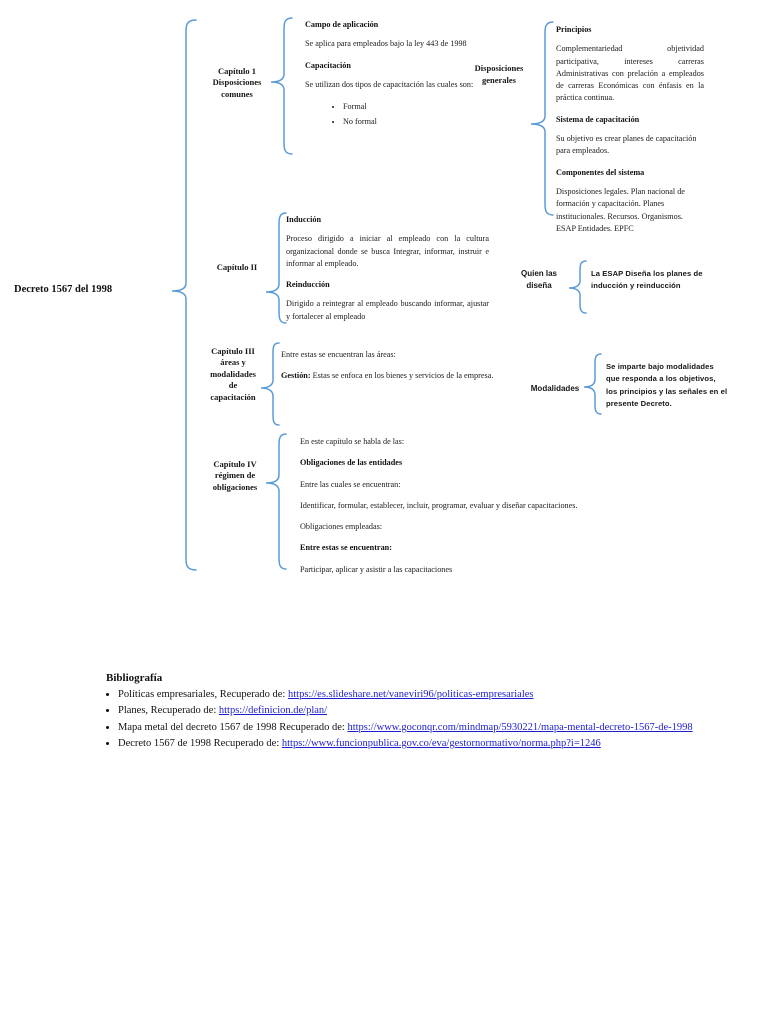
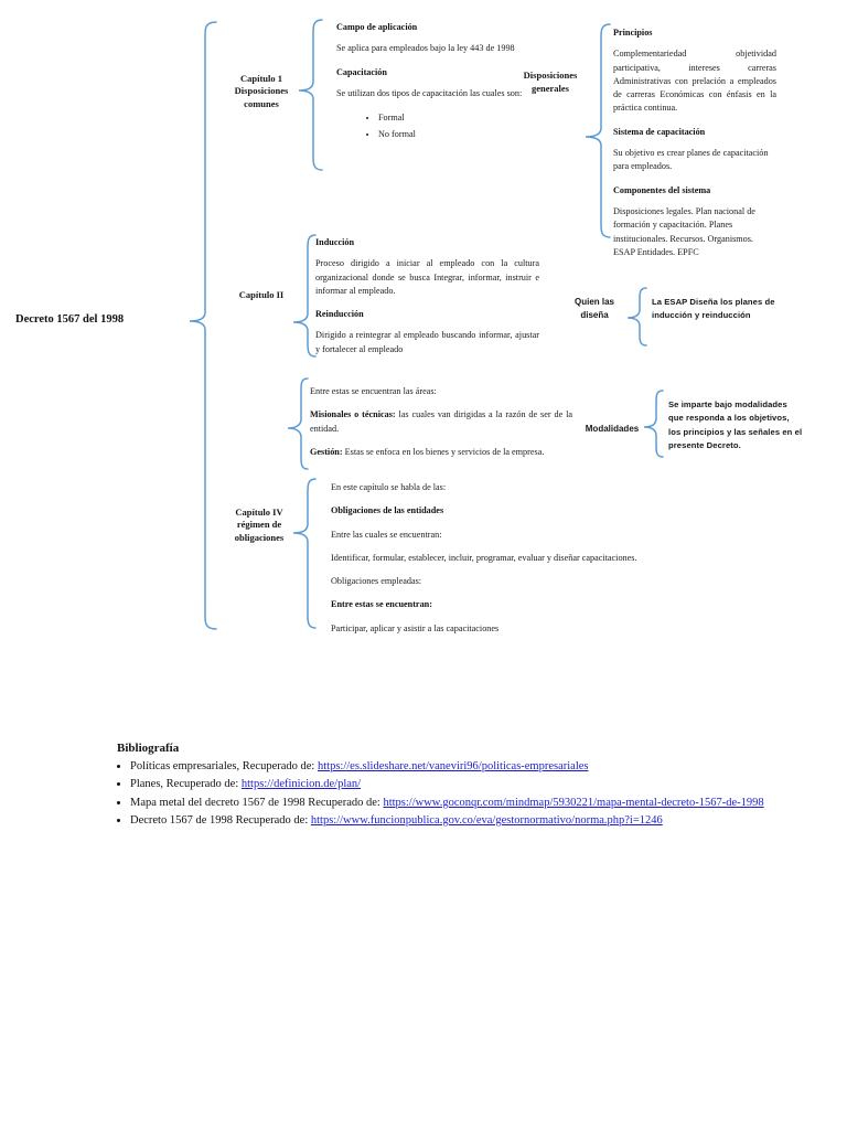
  Decreto 1567 del 1998
  Capítulo 1
  Disposiciones
  comunes
  Campo de aplicación
  Se aplica para empleados bajo la ley 443 de 1998
  Capacitación
  Se utilizan dos tipos de capacitación las cuales son:
  Formal
  No formal
  Disposiciones
  generales
  Principios
  Complementariedad objetividad participativa, intereses carreras Administrativas con prelación a empleados de carreras Económicas con énfasis en la práctica continua.
  Sistema de capacitación
  Su objetivo es crear planes de capacitación para empleados.
  Componentes del sistema
  Disposiciones legales. Plan nacional de formación y capacitación. Planes institucionales. Recursos. Organismos. ESAP Entidades. EPFC
  Capítulo II
  Inducción
  Proceso dirigido a iniciar al empleado con la cultura organizacional donde se busca Integrar, informar, instruir e informar al empleado.
  Reinducción
  Dirigido a reintegrar al empleado buscando informar, ajustar y fortalecer al empleado
  Quien las
  diseña
  La ESAP Diseña los planes de
  inducción y reinducción
- Capítulo III
- áreas y
- modalidades
- de
- capacitación
  Entre estas se encuentran las áreas:
+ Misionales o técnicas: las cuales van dirigidas a la razón de ser de la entidad.
  Gestión: Estas se enfoca en los bienes y servicios de la empresa.
  Modalidades
  Se imparte bajo modalidades
  que responda a los objetivos,
  los principios y las señales en el
  presente Decreto.
  Capítulo IV
  régimen de
  obligaciones
  En este capítulo se habla de las:
  Obligaciones de las entidades
  Entre las cuales se encuentran:
  Identificar, formular, establecer, incluir, programar, evaluar y diseñar capacitaciones.
  Obligaciones empleadas:
  Entre estas se encuentran:
  Participar, aplicar y asistir a las capacitaciones
  Bibliografía
  Políticas empresariales, Recuperado de: https://es.slideshare.net/vaneviri96/politicas-empresariales
  Planes, Recuperado de: https://definicion.de/plan/
  Mapa metal del decreto 1567 de 1998 Recuperado de: https://www.goconqr.com/mindmap/5930221/mapa-mental-decreto-1567-de-1998
  Decreto 1567 de 1998 Recuperado de: https://www.funcionpublica.gov.co/eva/gestornormativo/norma.php?i=1246
